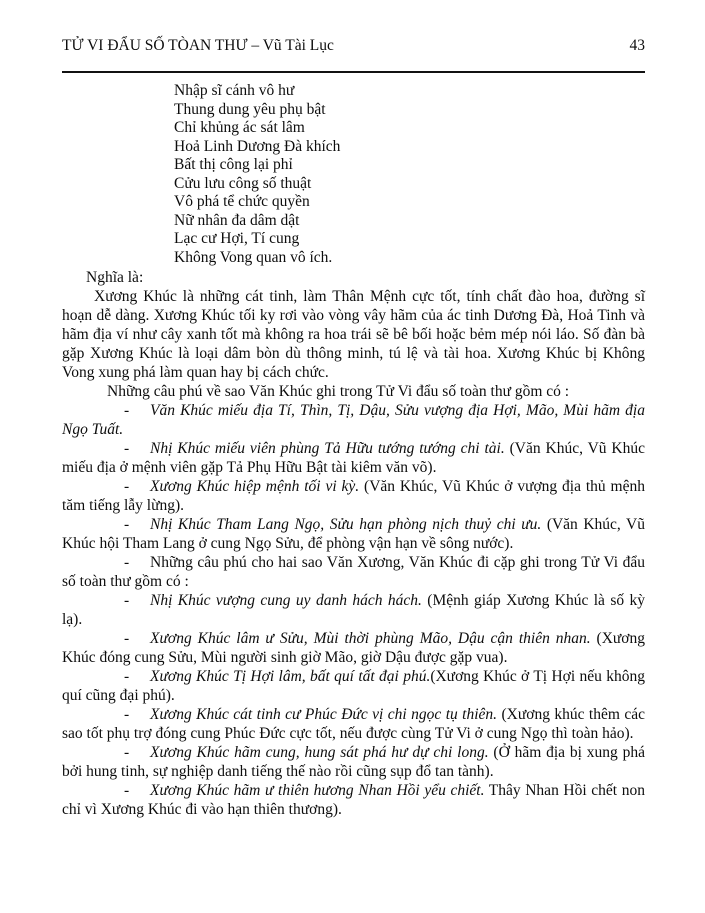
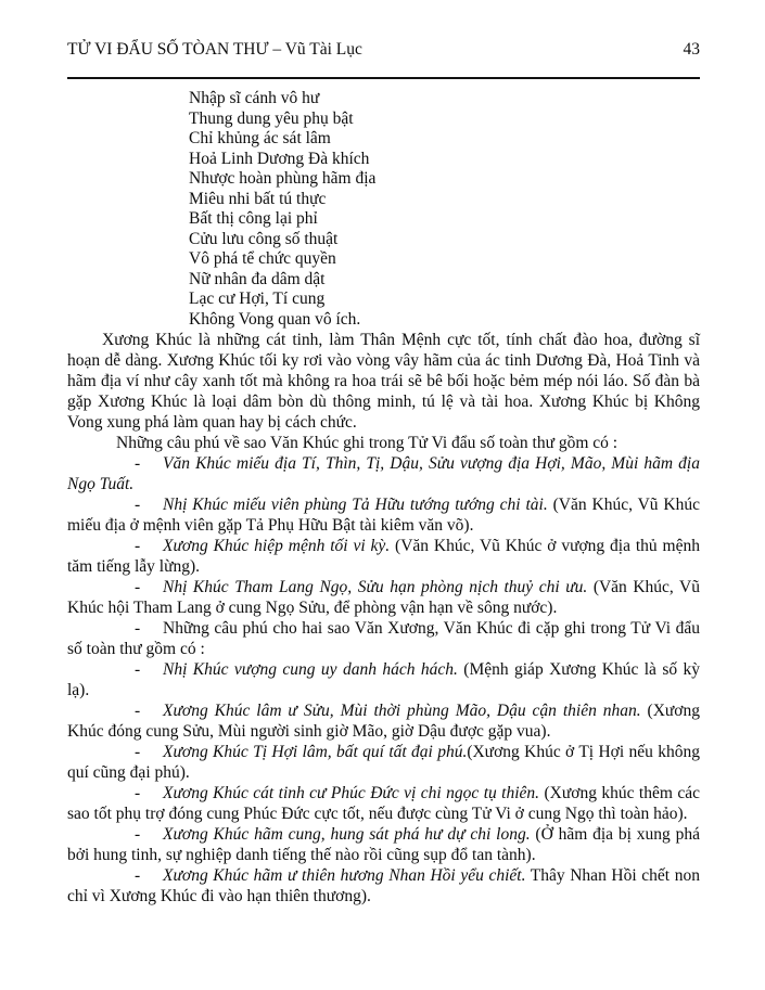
  TỬ VI ĐẨU SỐ TÒAN THƯ – Vũ Tài Lục
  43
  Nhập sĩ cánh vô hư
  Thung dung yêu phụ bật
  Chỉ khủng ác sát lâm
  Hoả Linh Dương Đà khích
+ Nhược hoàn phùng hãm địa
+ Miêu nhi bất tú thực
  Bất thị công lại phỉ
  Cửu lưu công số thuật
  Vô phá tể chức quyền
  Nữ nhân đa dâm dật
  Lạc cư Hợi, Tí cung
  Không Vong quan vô ích.
- Nghĩa là:
  Xương Khúc là những cát tinh, làm Thân Mệnh cực tốt, tính chất đào hoa, đường sĩ hoạn dễ dàng. Xương Khúc tối ky rơi vào vòng vây hãm của ác tinh Dương Đà, Hoả Tinh và hãm địa ví như cây xanh tốt mà không ra hoa trái sẽ bê bối hoặc bẻm mép nói láo. Số đàn bà gặp Xương Khúc là loại dâm bòn dù thông minh, tú lệ và tài hoa. Xương Khúc bị Không Vong xung phá làm quan hay bị cách chức.
  Những câu phú về sao Văn Khúc ghi trong Tử Vi đẩu số toàn thư gồm có :
  - Văn Khúc miếu địa Tí, Thìn, Tị, Dậu, Sửu vượng địa Hợi, Mão, Mùi hãm địa Ngọ Tuất.
  - Nhị Khúc miếu viên phùng Tả Hữu tướng tướng chi tài. (Văn Khúc, Vũ Khúc miếu địa ở mệnh viên gặp Tả Phụ Hữu Bật tài kiêm văn võ).
  - Xương Khúc hiệp mệnh tối vi kỳ. (Văn Khúc, Vũ Khúc ở vượng địa thủ mệnh tăm tiếng lẫy lừng).
  - Nhị Khúc Tham Lang Ngọ, Sửu hạn phòng nịch thuỷ chi ưu. (Văn Khúc, Vũ Khúc hội Tham Lang ở cung Ngọ Sửu, để phòng vận hạn về sông nước).
  - Những câu phú cho hai sao Văn Xương, Văn Khúc đi cặp ghi trong Tử Vi đẩu số toàn thư gồm có :
  - Nhị Khúc vượng cung uy danh hách hách. (Mệnh giáp Xương Khúc là số kỳ lạ).
  - Xương Khúc lâm ư Sửu, Mùi thời phùng Mão, Dậu cận thiên nhan. (Xương Khúc đóng cung Sửu, Mùi người sinh giờ Mão, giờ Dậu được gặp vua).
  - Xương Khúc Tị Hợi lâm, bất quí tất đại phú.(Xương Khúc ở Tị Hợi nếu không quí cũng đại phú).
  - Xương Khúc cát tinh cư Phúc Đức vị chi ngọc tụ thiên. (Xương khúc thêm các sao tốt phụ trợ đóng cung Phúc Đức cực tốt, nếu được cùng Tử Vi ở cung Ngọ thì toàn hảo).
  - Xương Khúc hãm cung, hung sát phá hư dự chi long. (Ở hãm địa bị xung phá bởi hung tinh, sự nghiệp danh tiếng thế nào rồi cũng sụp đổ tan tành).
  - Xương Khúc hãm ư thiên hương Nhan Hồi yểu chiết. Thây Nhan Hồi chết non chỉ vì Xương Khúc đi vào hạn thiên thương).
